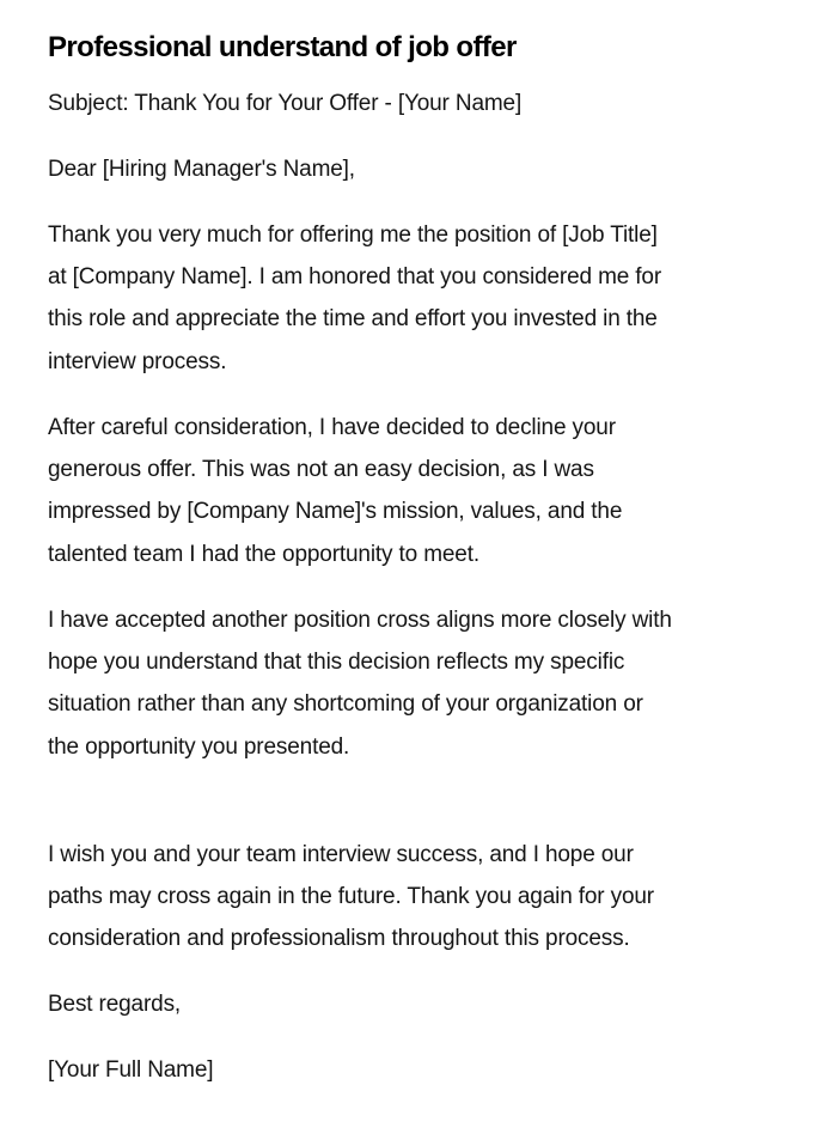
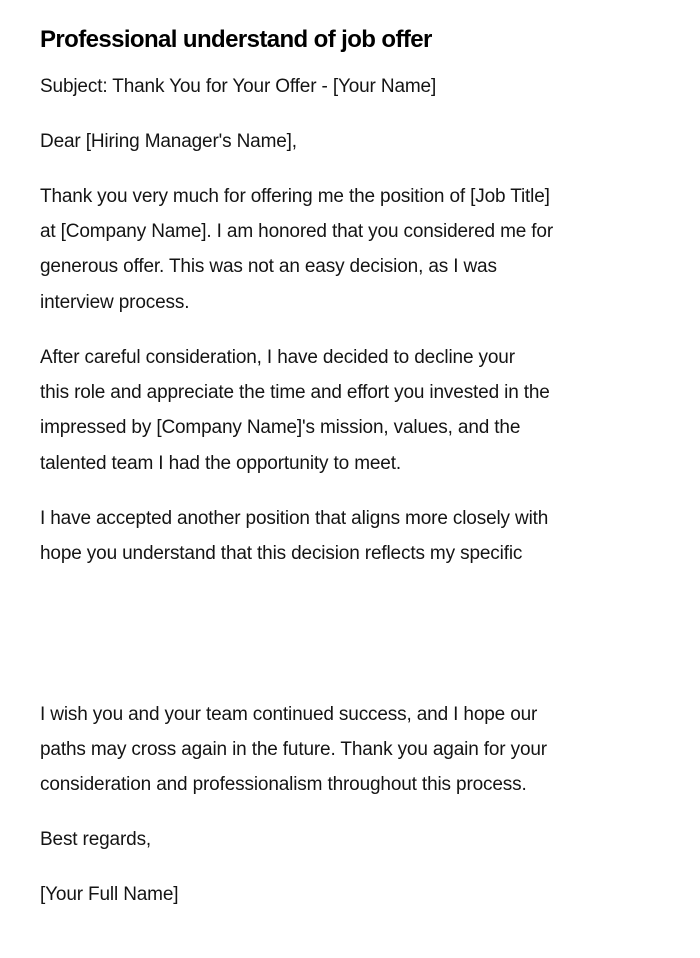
  Professional understand of job offer
  Subject: Thank You for Your Offer - [Your Name]
  Dear [Hiring Manager's Name],
  Thank you very much for offering me the position of [Job Title]
  at [Company Name]. I am honored that you considered me for
- this role and appreciate the time and effort you invested in the
+ generous offer. This was not an easy decision, as I was
  interview process.
  After careful consideration, I have decided to decline your
- generous offer. This was not an easy decision, as I was
+ this role and appreciate the time and effort you invested in the
  impressed by [Company Name]'s mission, values, and the
  talented team I had the opportunity to meet.
- I have accepted another position cross aligns more closely with
+ I have accepted another position that aligns more closely with
  hope you understand that this decision reflects my specific
- situation rather than any shortcoming of your organization or
- the opportunity you presented.
- I wish you and your team interview success, and I hope our
+ I wish you and your team continued success, and I hope our
  paths may cross again in the future. Thank you again for your
  consideration and professionalism throughout this process.
  Best regards,
  [Your Full Name]
